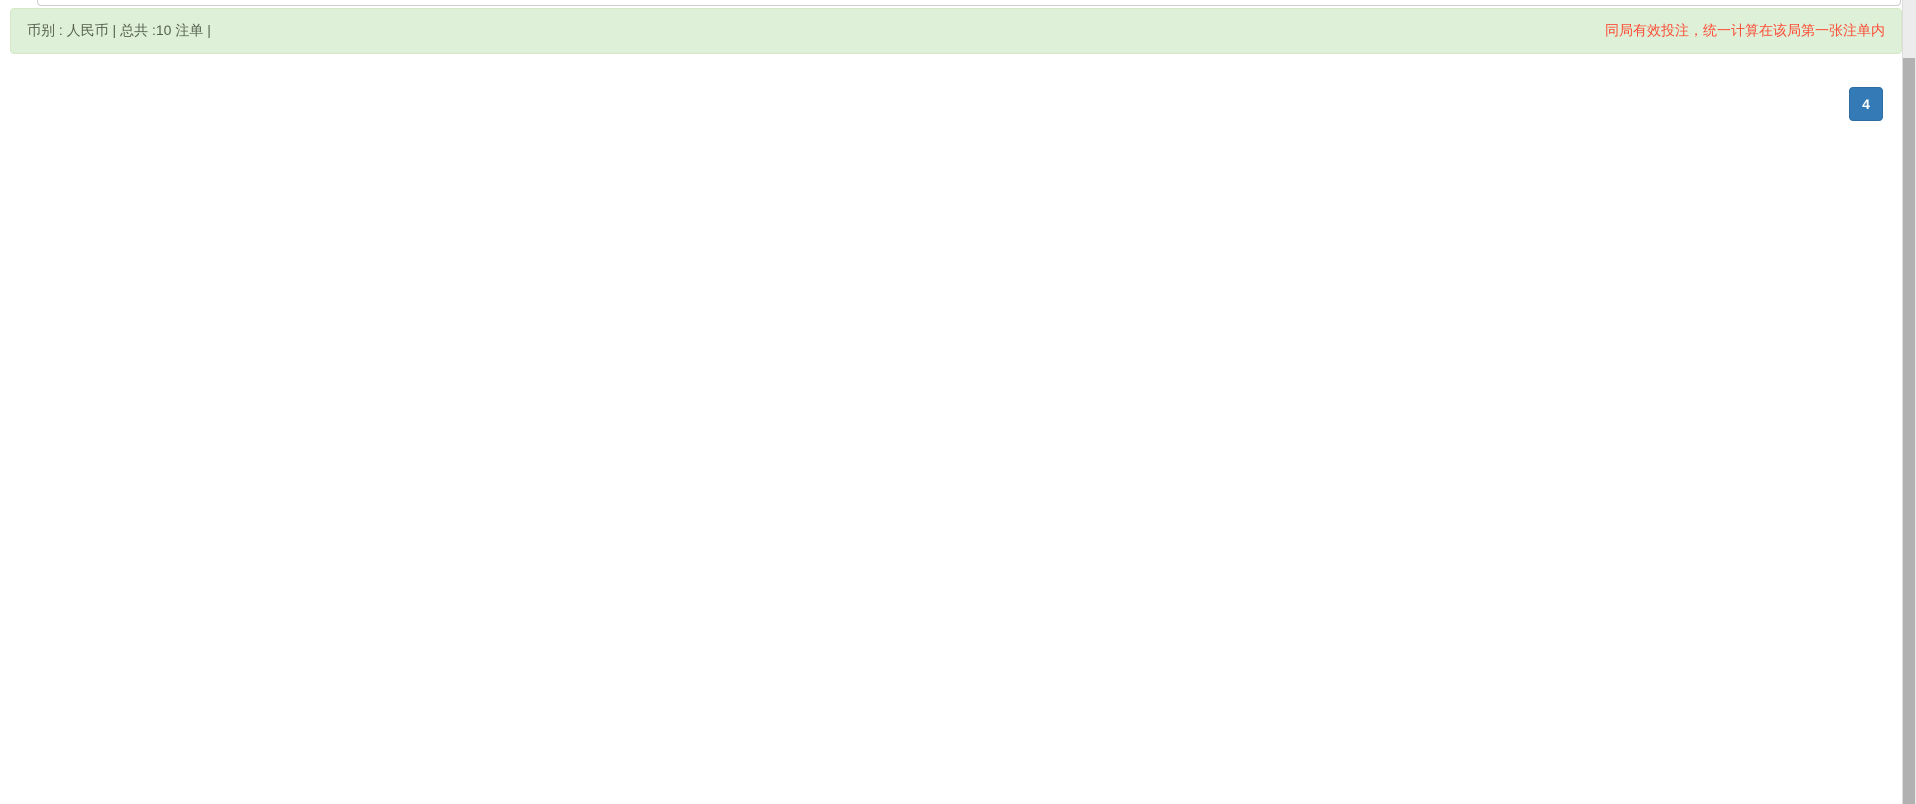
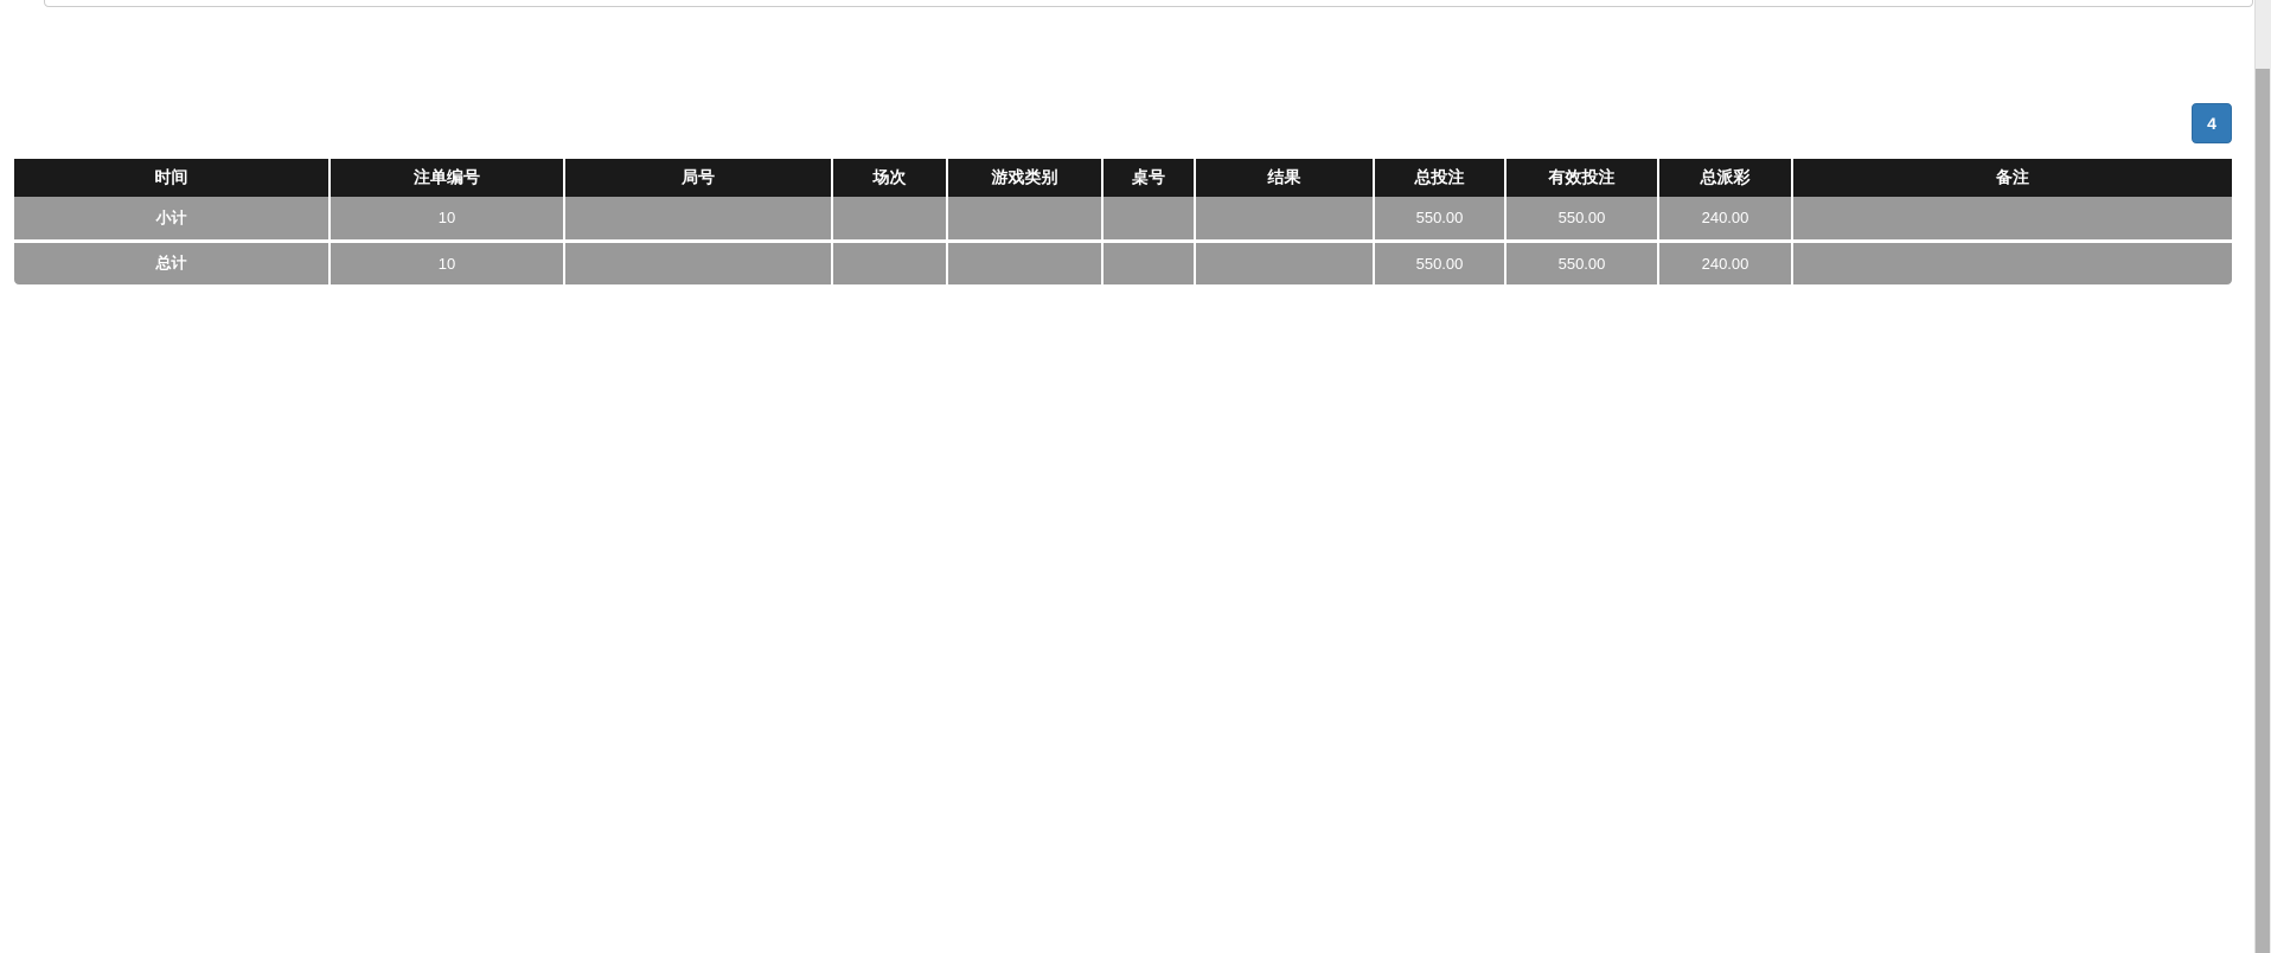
- 币别 : 人民币 | 总共 :10 注单 |
- 同局有效投注，统一计算在该局第一张注单内
  4
+ 时间	注单编号	局号	场次	游戏类别	桌号	结果	总投注	有效投注	总派彩	备注
+ 小计	10						550.00	550.00	240.00
+ 总计	10						550.00	550.00	240.00
